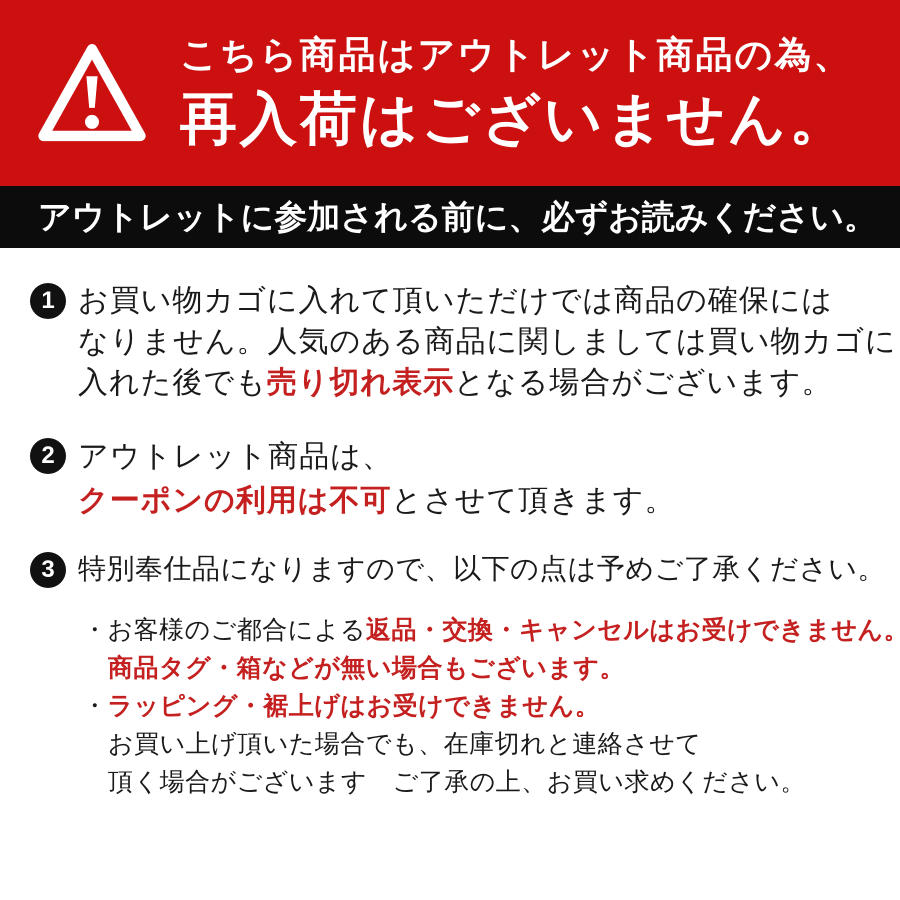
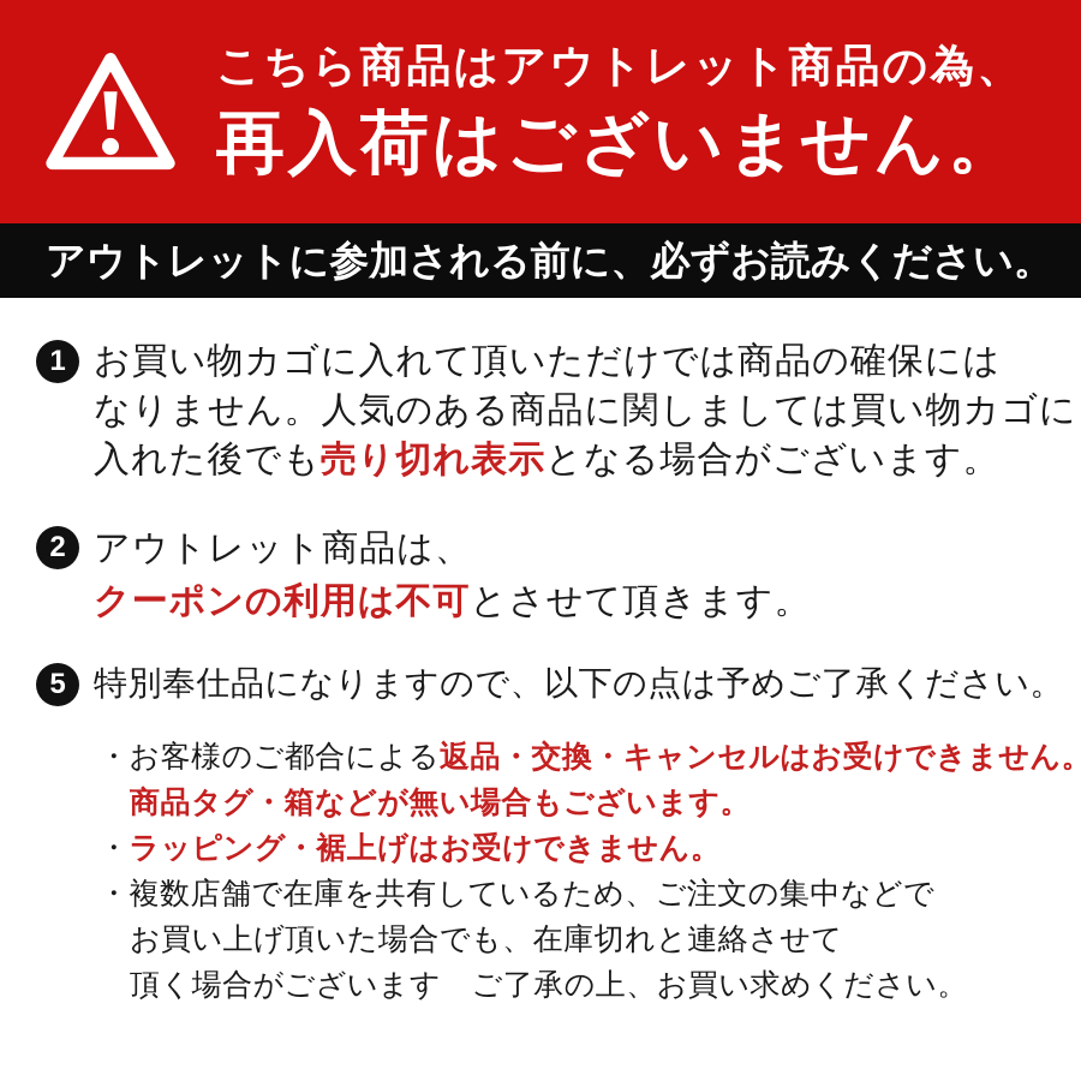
  こちら商品はアウトレット商品の為、
  再入荷はございません。
  アウトレットに参加される前に、必ずお読みください。
  1
  お買い物カゴに入れて頂いただけでは商品の確保には
  なりません。人気のある商品に関しましては買い物カゴに
  入れた後でも売り切れ表示となる場合がございます。
  2
  アウトレット商品は、
  クーポンの利用は不可とさせて頂きます。
- 3
+ 5
  特別奉仕品になりますので、以下の点は予めご了承ください。
  ・お客様のご都合による返品・交換・キャンセルはお受けできません。
  商品タグ・箱などが無い場合もございます。
  ・ラッピング・裾上げはお受けできません。
+ ・複数店舗で在庫を共有しているため、ご注文の集中などで
  お買い上げ頂いた場合でも、在庫切れと連絡させて
  頂く場合がございます ご了承の上、お買い求めください。
